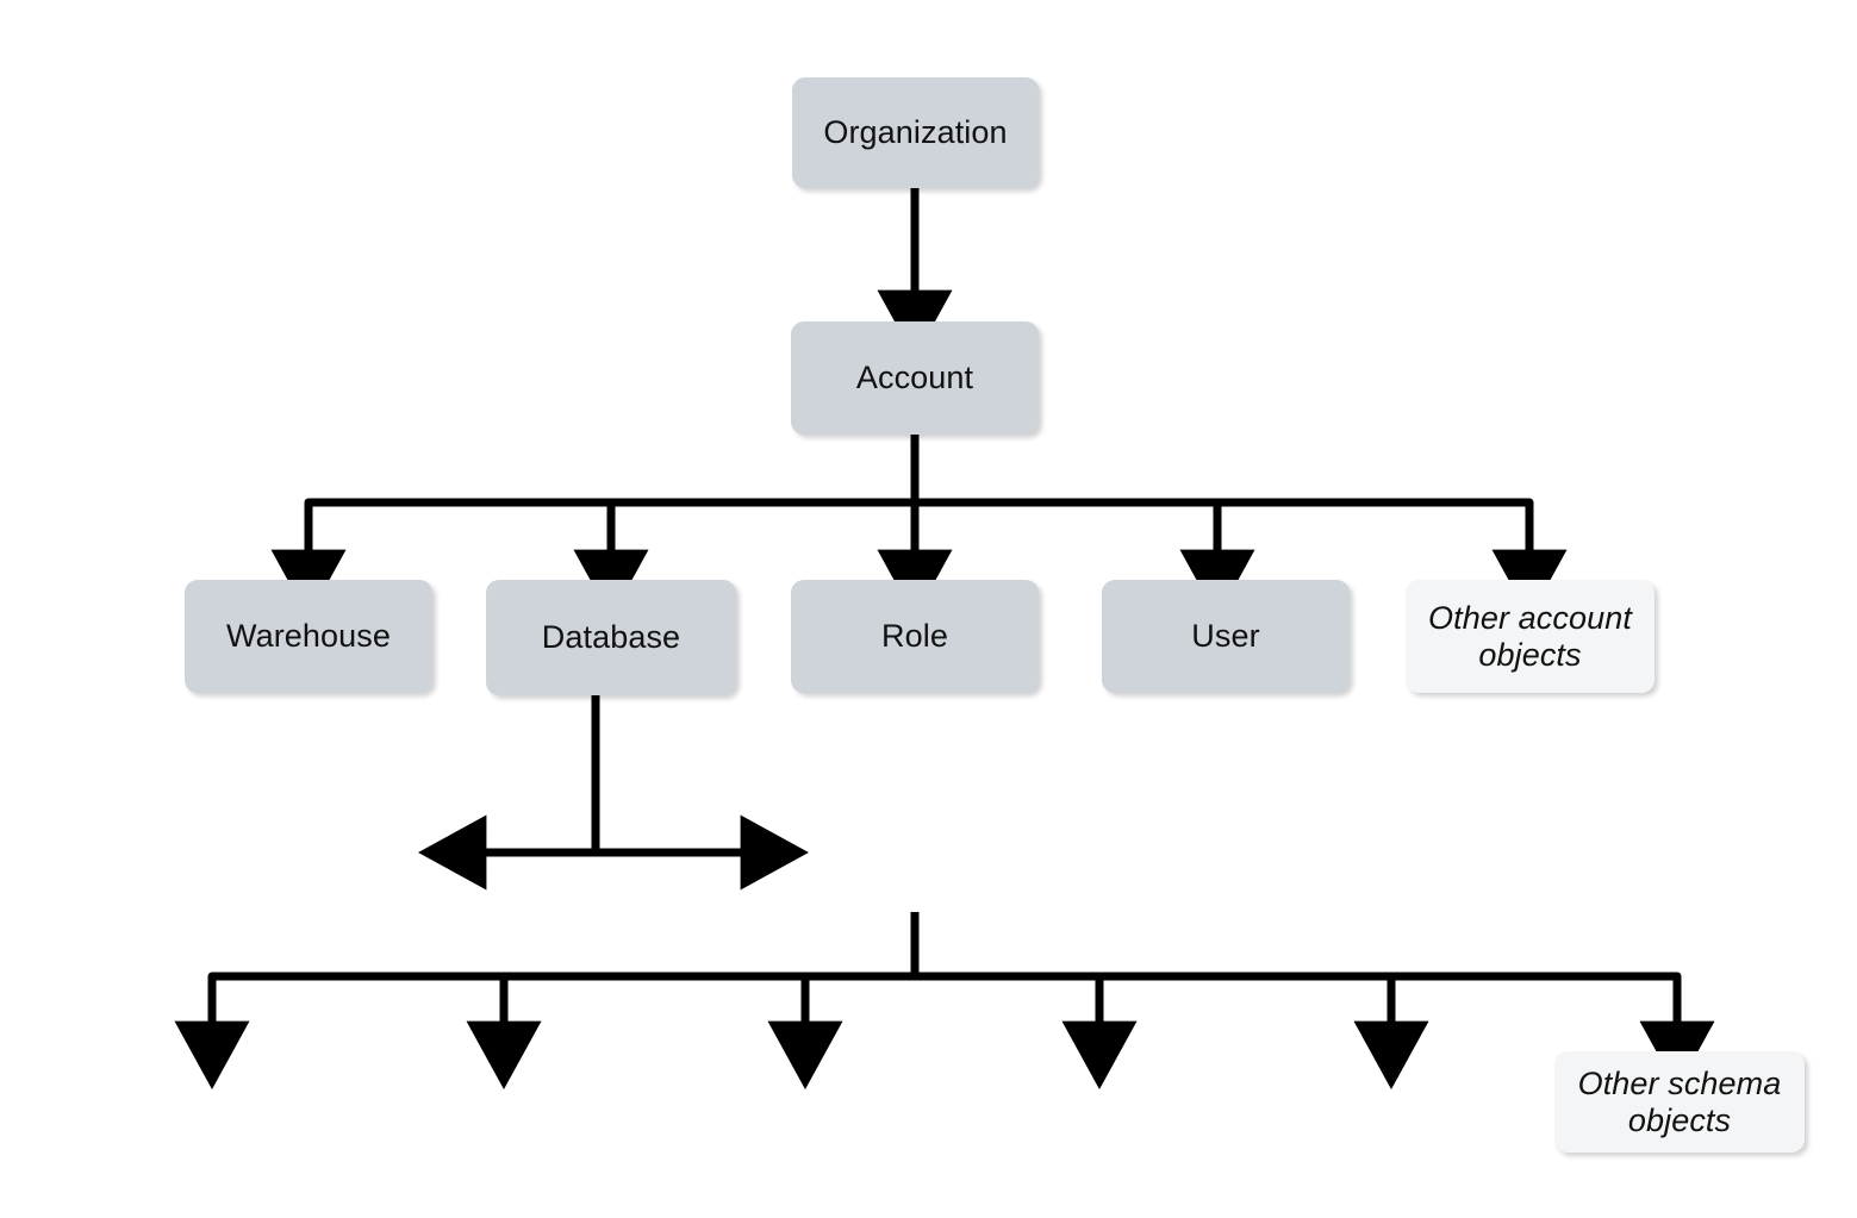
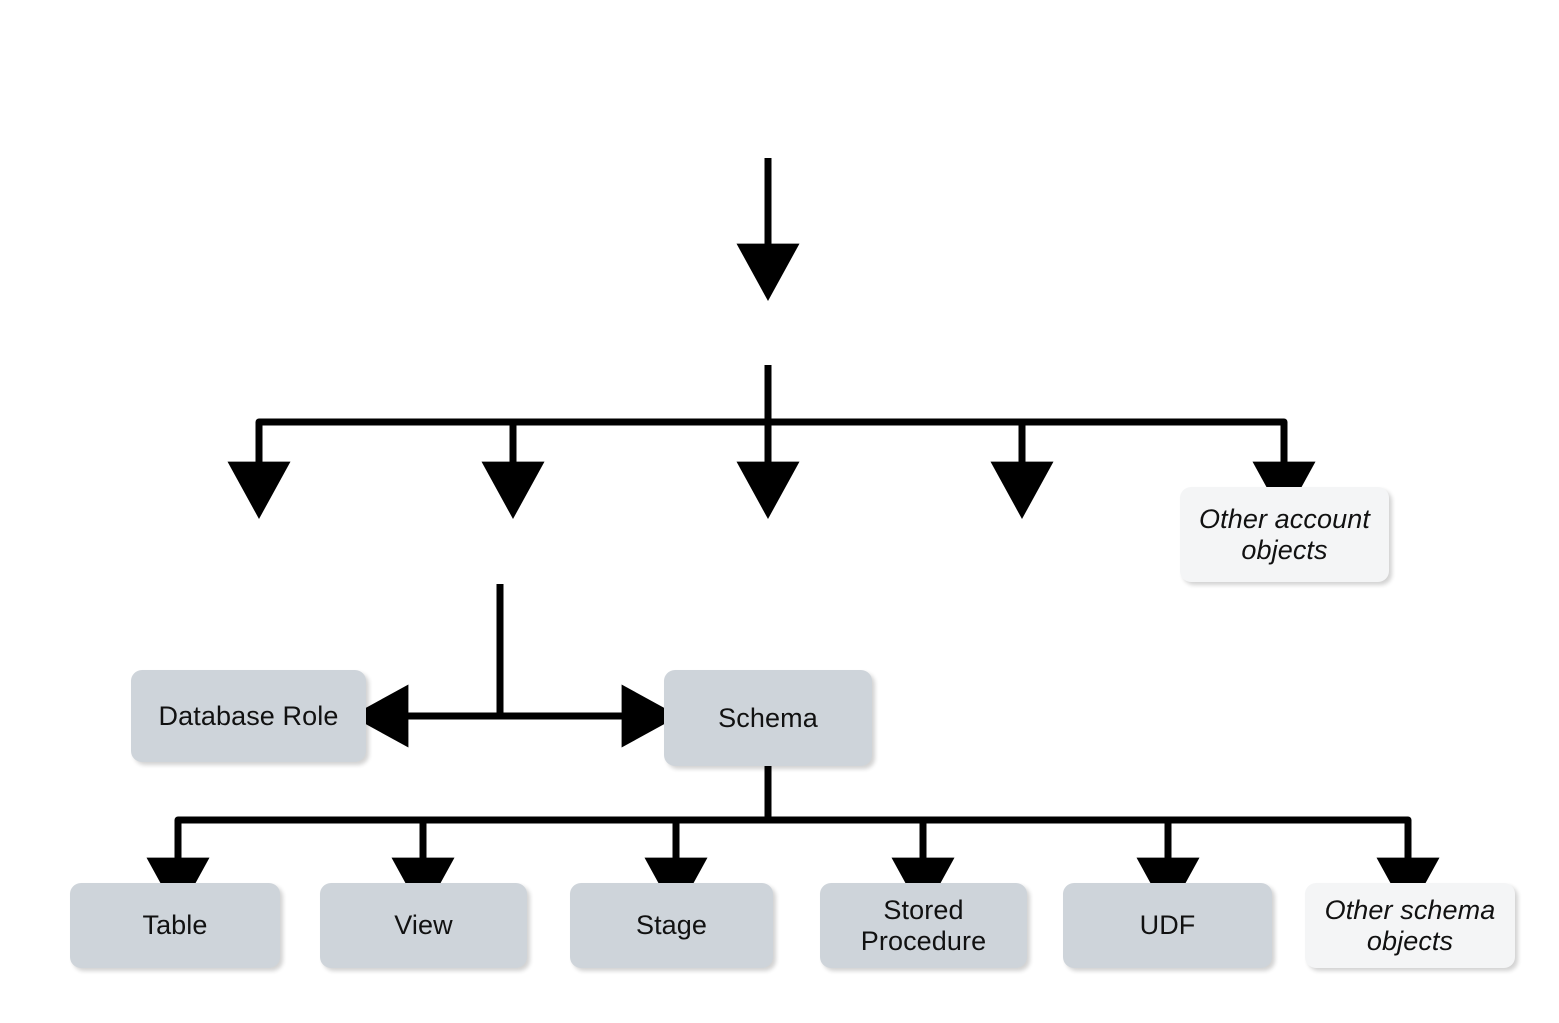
- Organization
- Account
- Warehouse
- Database
- Role
- User
  Other account
  objects
+ Database Role
+ Schema
+ Table
+ View
+ Stage
+ Stored
+ Procedure
+ UDF
  Other schema
  objects
